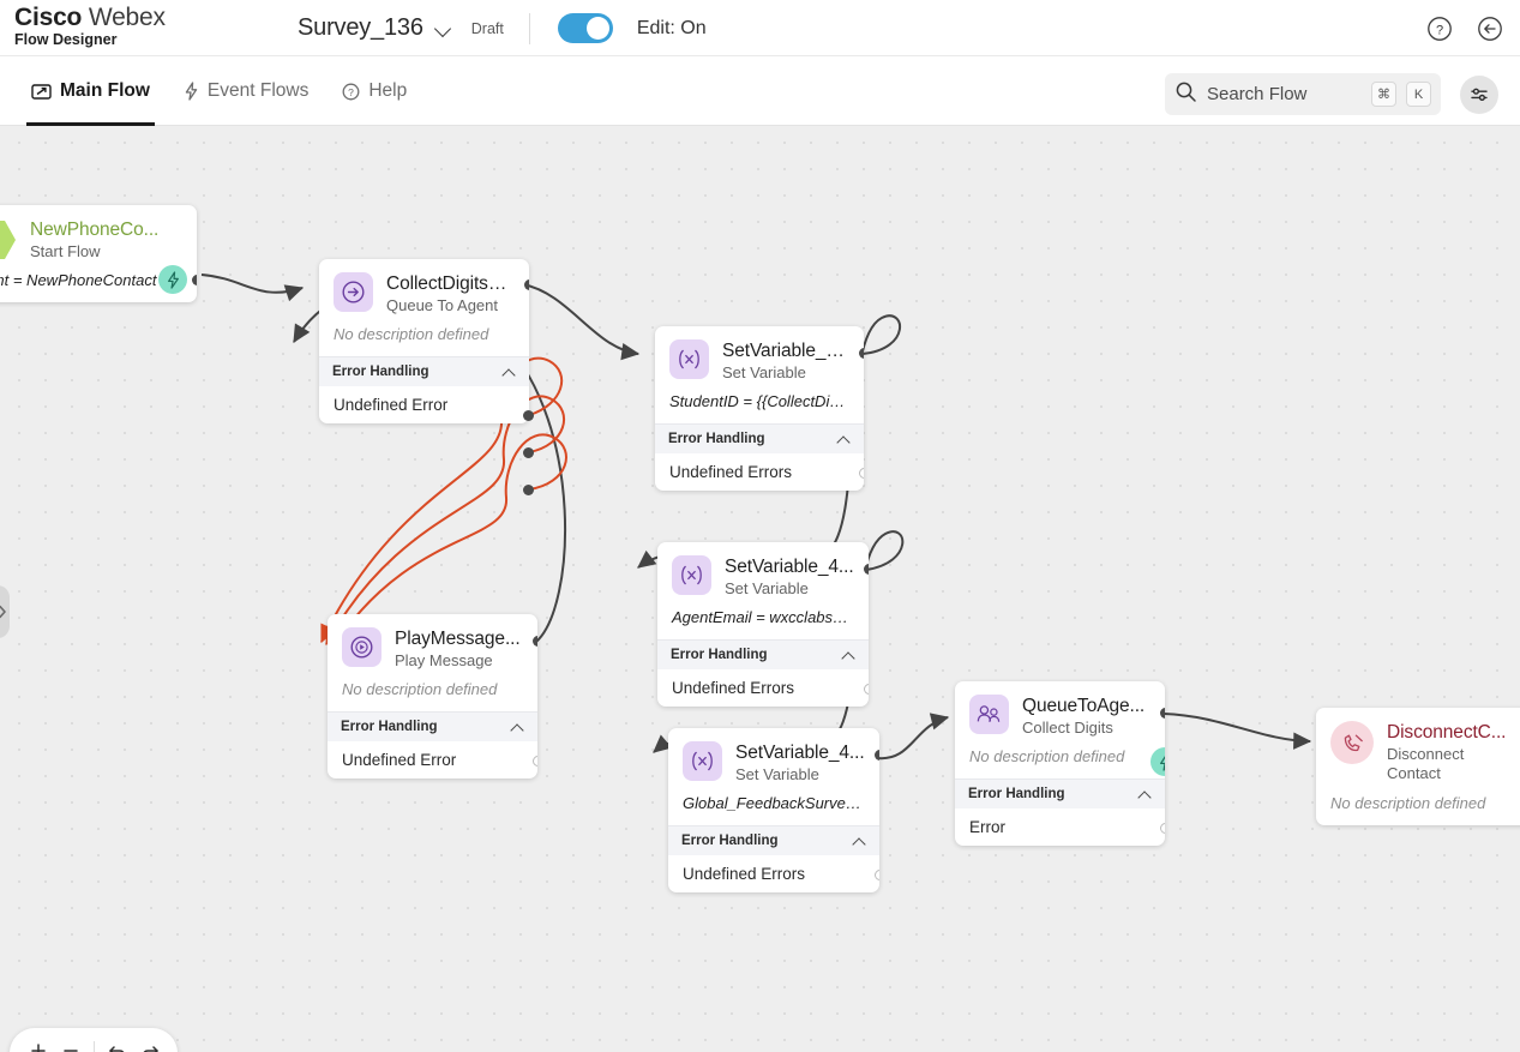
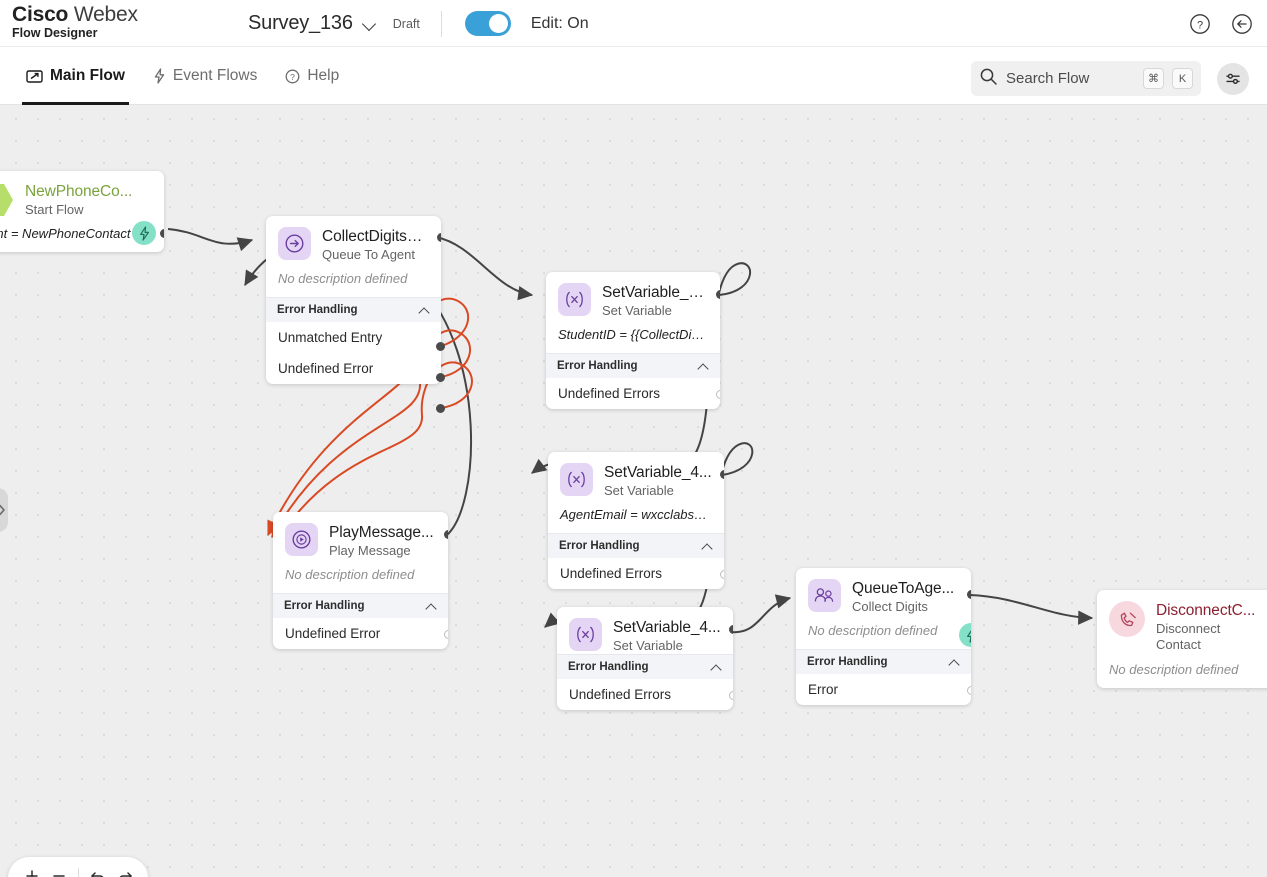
  Cisco Webex
  Flow Designer
  Survey_136
  Draft
  Edit: On
  ?
  Main Flow
  Event Flows
  ?
  Help
  Search Flow
  ⌘
  K
  NewPhoneCo...
  Start Flow
  nt = NewPhoneContact
  CollectDigits_...
  Queue To Agent
  No description defined
  Error Handling
+ Unmatched Entry
  Undefined Error
  SetVariable_4f6
  Set Variable
  StudentID = {{CollectDigits..
  Error Handling
  Undefined Errors
  SetVariable_4...
  Set Variable
  AgentEmail = wxcclabs+a...
  Error Handling
  Undefined Errors
  SetVariable_4...
  Set Variable
- Global_FeedbackSurveyO...
  Error Handling
  Undefined Errors
  PlayMessage...
  Play Message
  No description defined
  Error Handling
  Undefined Error
  QueueToAge...
  Collect Digits
  No description defined
  Error Handling
  Error
  DisconnectC...
  Disconnect Contact
  No description defined
